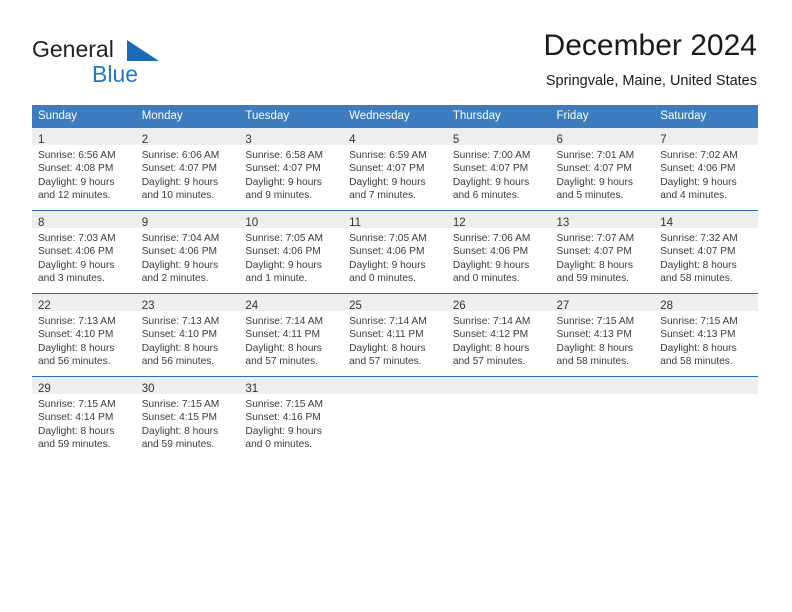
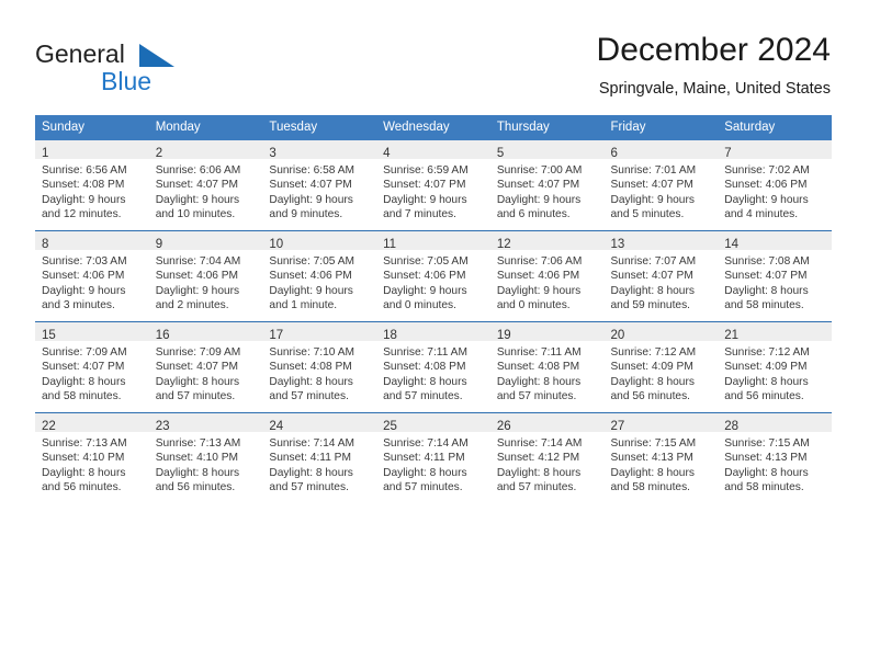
  General
  Blue
  December 2024
  Springvale, Maine, United States
  Sunday	Monday	Tuesday	Wednesday	Thursday	Friday	Saturday
  1Sunrise: 6:56 AMSunset: 4:08 PMDaylight: 9 hoursand 12 minutes.	2Sunrise: 6:06 AMSunset: 4:07 PMDaylight: 9 hoursand 10 minutes.	3Sunrise: 6:58 AMSunset: 4:07 PMDaylight: 9 hoursand 9 minutes.	4Sunrise: 6:59 AMSunset: 4:07 PMDaylight: 9 hoursand 7 minutes.	5Sunrise: 7:00 AMSunset: 4:07 PMDaylight: 9 hoursand 6 minutes.	6Sunrise: 7:01 AMSunset: 4:07 PMDaylight: 9 hoursand 5 minutes.	7Sunrise: 7:02 AMSunset: 4:06 PMDaylight: 9 hoursand 4 minutes.
- 8Sunrise: 7:03 AMSunset: 4:06 PMDaylight: 9 hoursand 3 minutes.	9Sunrise: 7:04 AMSunset: 4:06 PMDaylight: 9 hoursand 2 minutes.	10Sunrise: 7:05 AMSunset: 4:06 PMDaylight: 9 hoursand 1 minute.	11Sunrise: 7:05 AMSunset: 4:06 PMDaylight: 9 hoursand 0 minutes.	12Sunrise: 7:06 AMSunset: 4:06 PMDaylight: 9 hoursand 0 minutes.	13Sunrise: 7:07 AMSunset: 4:07 PMDaylight: 8 hoursand 59 minutes.	14Sunrise: 7:32 AMSunset: 4:07 PMDaylight: 8 hoursand 58 minutes.
+ 8Sunrise: 7:03 AMSunset: 4:06 PMDaylight: 9 hoursand 3 minutes.	9Sunrise: 7:04 AMSunset: 4:06 PMDaylight: 9 hoursand 2 minutes.	10Sunrise: 7:05 AMSunset: 4:06 PMDaylight: 9 hoursand 1 minute.	11Sunrise: 7:05 AMSunset: 4:06 PMDaylight: 9 hoursand 0 minutes.	12Sunrise: 7:06 AMSunset: 4:06 PMDaylight: 9 hoursand 0 minutes.	13Sunrise: 7:07 AMSunset: 4:07 PMDaylight: 8 hoursand 59 minutes.	14Sunrise: 7:08 AMSunset: 4:07 PMDaylight: 8 hoursand 58 minutes.
+ 15Sunrise: 7:09 AMSunset: 4:07 PMDaylight: 8 hoursand 58 minutes.	16Sunrise: 7:09 AMSunset: 4:07 PMDaylight: 8 hoursand 57 minutes.	17Sunrise: 7:10 AMSunset: 4:08 PMDaylight: 8 hoursand 57 minutes.	18Sunrise: 7:11 AMSunset: 4:08 PMDaylight: 8 hoursand 57 minutes.	19Sunrise: 7:11 AMSunset: 4:08 PMDaylight: 8 hoursand 57 minutes.	20Sunrise: 7:12 AMSunset: 4:09 PMDaylight: 8 hoursand 56 minutes.	21Sunrise: 7:12 AMSunset: 4:09 PMDaylight: 8 hoursand 56 minutes.
  22Sunrise: 7:13 AMSunset: 4:10 PMDaylight: 8 hoursand 56 minutes.	23Sunrise: 7:13 AMSunset: 4:10 PMDaylight: 8 hoursand 56 minutes.	24Sunrise: 7:14 AMSunset: 4:11 PMDaylight: 8 hoursand 57 minutes.	25Sunrise: 7:14 AMSunset: 4:11 PMDaylight: 8 hoursand 57 minutes.	26Sunrise: 7:14 AMSunset: 4:12 PMDaylight: 8 hoursand 57 minutes.	27Sunrise: 7:15 AMSunset: 4:13 PMDaylight: 8 hoursand 58 minutes.	28Sunrise: 7:15 AMSunset: 4:13 PMDaylight: 8 hoursand 58 minutes.
- 29Sunrise: 7:15 AMSunset: 4:14 PMDaylight: 8 hoursand 59 minutes.	30Sunrise: 7:15 AMSunset: 4:15 PMDaylight: 8 hoursand 59 minutes.	31Sunrise: 7:15 AMSunset: 4:16 PMDaylight: 9 hoursand 0 minutes.
